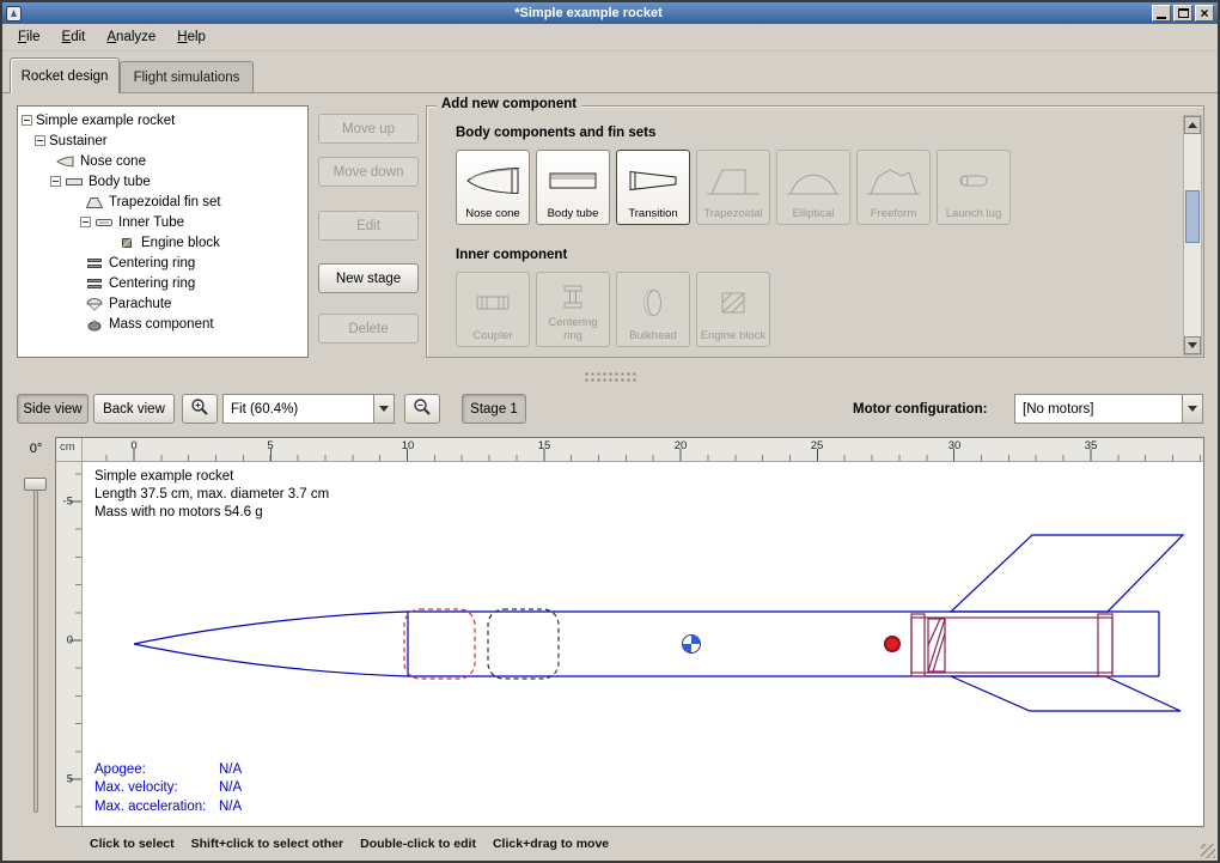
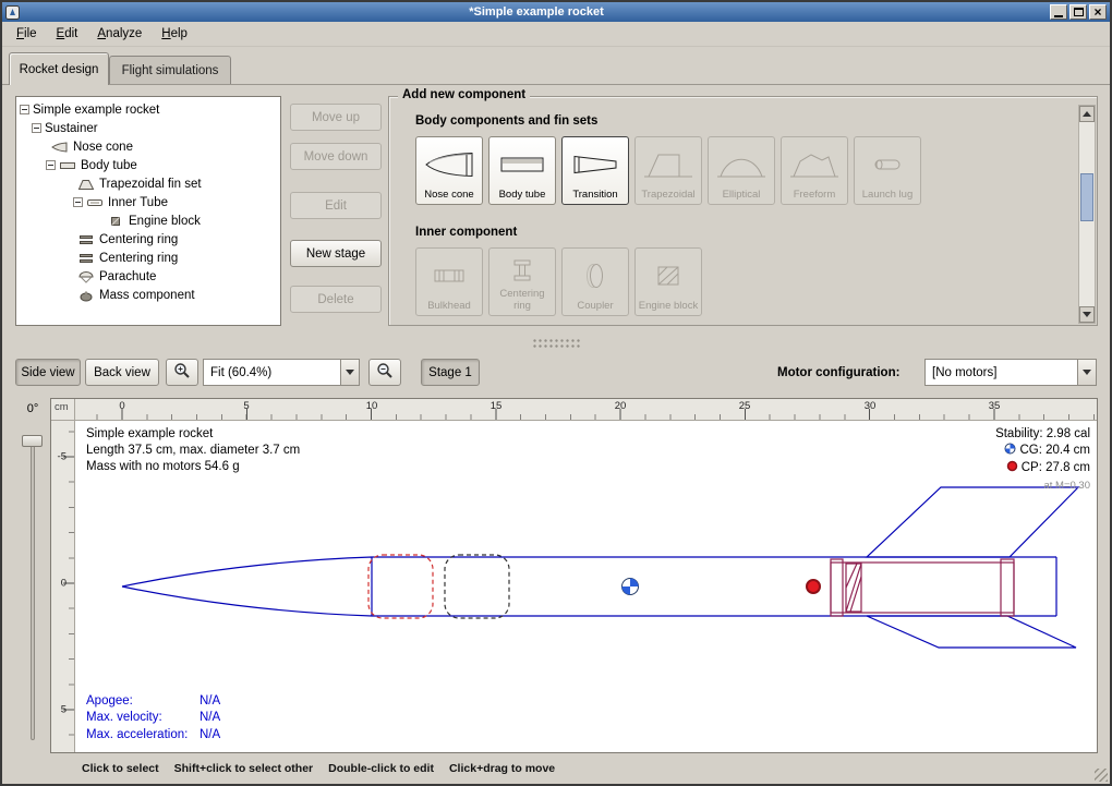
  *Simple example rocket
  ×
  File
  Edit
  Analyze
  Help
  Rocket design
  Flight simulations
  Simple example rocket
  Sustainer
  Nose cone
  Body tube
  Trapezoidal fin set
  Inner Tube
  Engine block
  Centering ring
  Centering ring
  Parachute
  Mass component
  Move up
  Move down
  Edit
  New stage
  Delete
  Add new component
  Body components and fin sets
  Nose cone
  Body tube
  Transition
  Trapezoidal
  Elliptical
  Freeform
  Launch lug
  Inner component
- Coupler
+ Bulkhead
  Centering ring
- Bulkhead
+ Coupler
  Engine block
  Side view
  Back view
  Fit (60.4%)
  Stage 1
  Motor configuration:
  [No motors]
  0°
  cm
  0
  5
  10
  15
  20
  25
  30
  35
  -5
  0
  5
  Simple example rocket
  Length 37.5 cm, max. diameter 3.7 cm
  Mass with no motors 54.6 g
+ Stability: 2.98 cal
+ CG: 20.4 cm
+ CP: 27.8 cm
+ at M=0.30
  Apogee: N/A
  Max. velocity: N/A
  Max. acceleration: N/A
  Click to select
  Shift+click to select other
  Double-click to edit
  Click+drag to move
